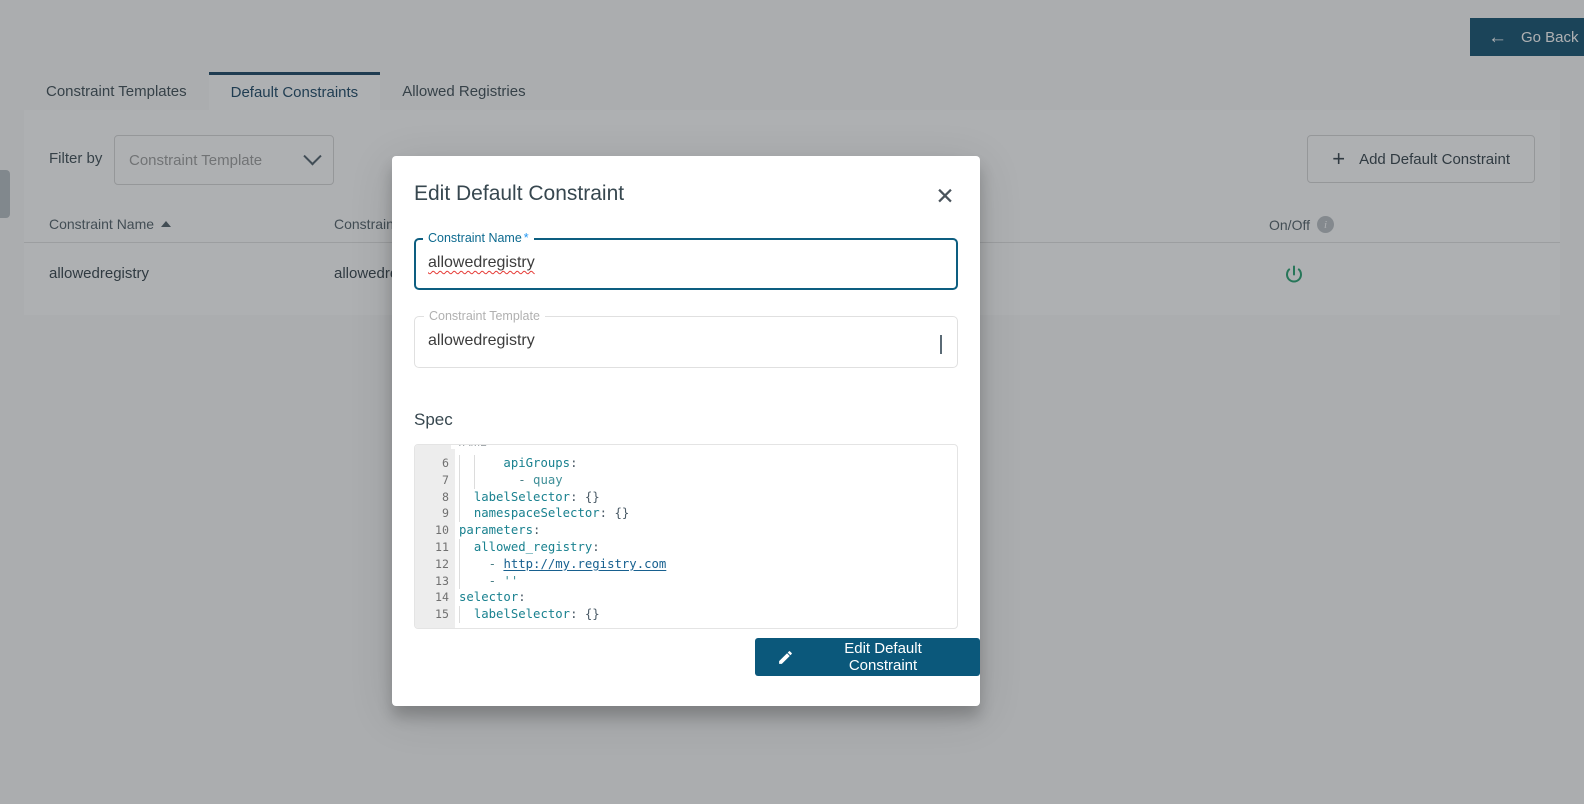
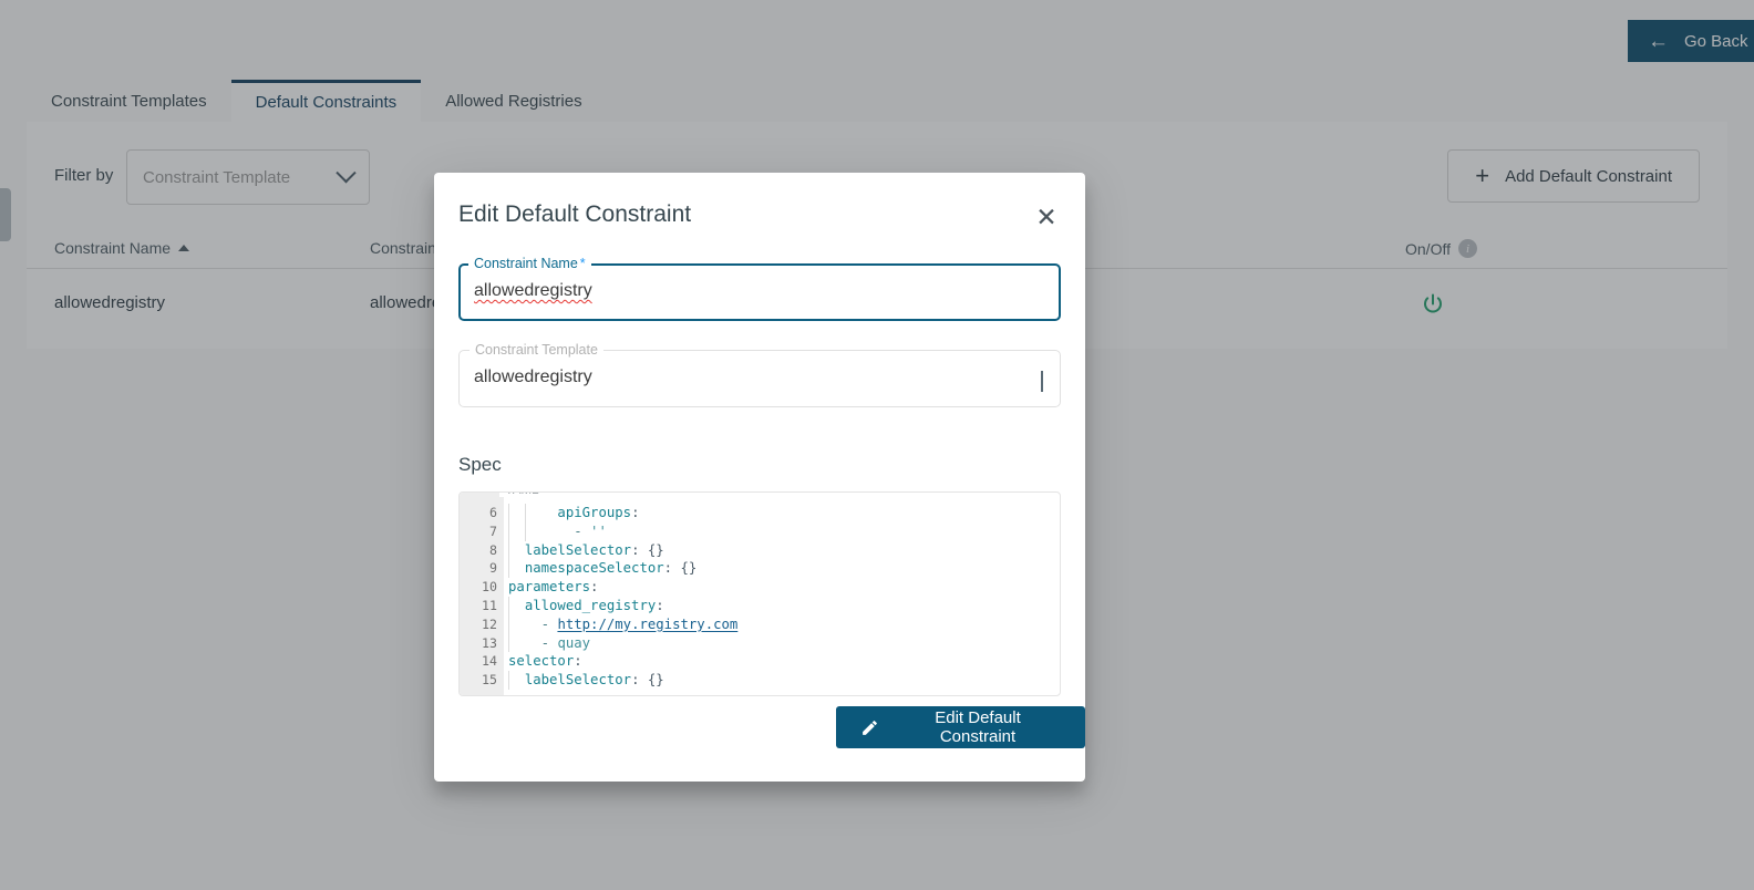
  ←
  Go Back
  Constraint Templates
  Default Constraints
  Allowed Registries
  Filter by
  Constraint Template
  +
  Add Default Constraint
  Constraint Name
  Constrain
  On/Off
  i
  allowedregistry
  Edit Default Constraint
  ✕
  Constraint Name
  *
  allowedregistry
  Constraint Template
  allowedregistry
  Spec
  6
  apiGroups:
  7
- - quay
+ - ''
  8
  labelSelector: {}
  9
  namespaceSelector: {}
  10
  parameters:
  11
  allowed_registry:
  12
  - http://my.registry.com
  13
- - ''
+ - quay
  14
  selector:
  15
  labelSelector: {}
  Edit Default Constraint
